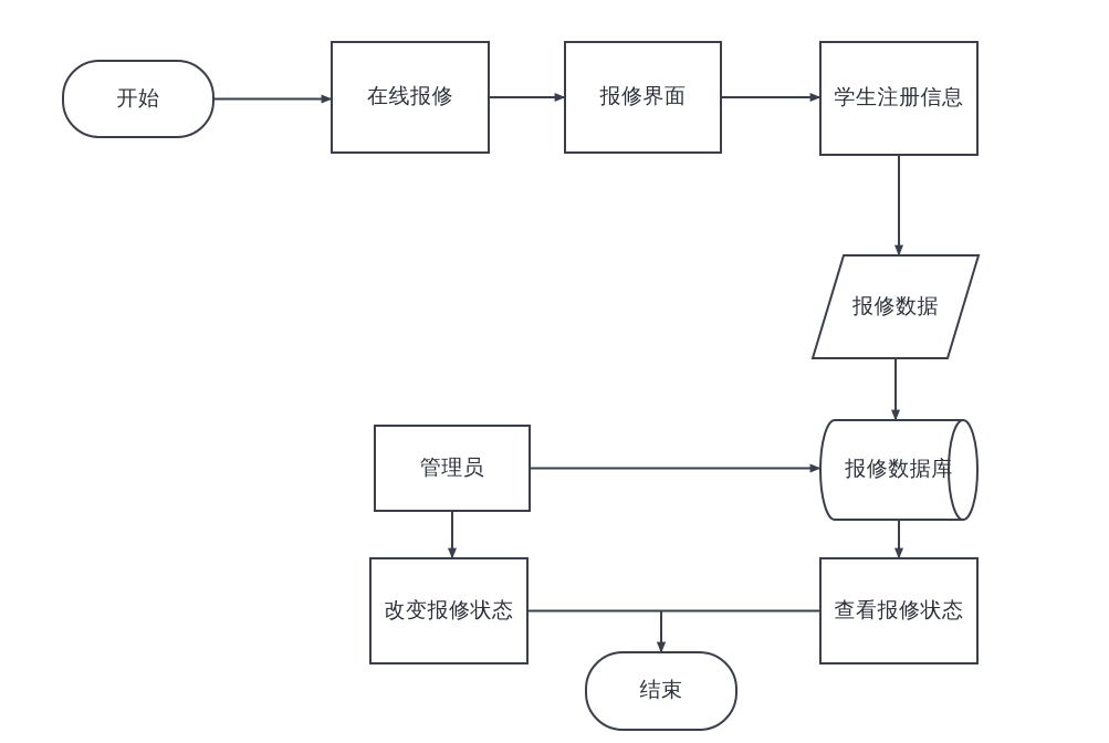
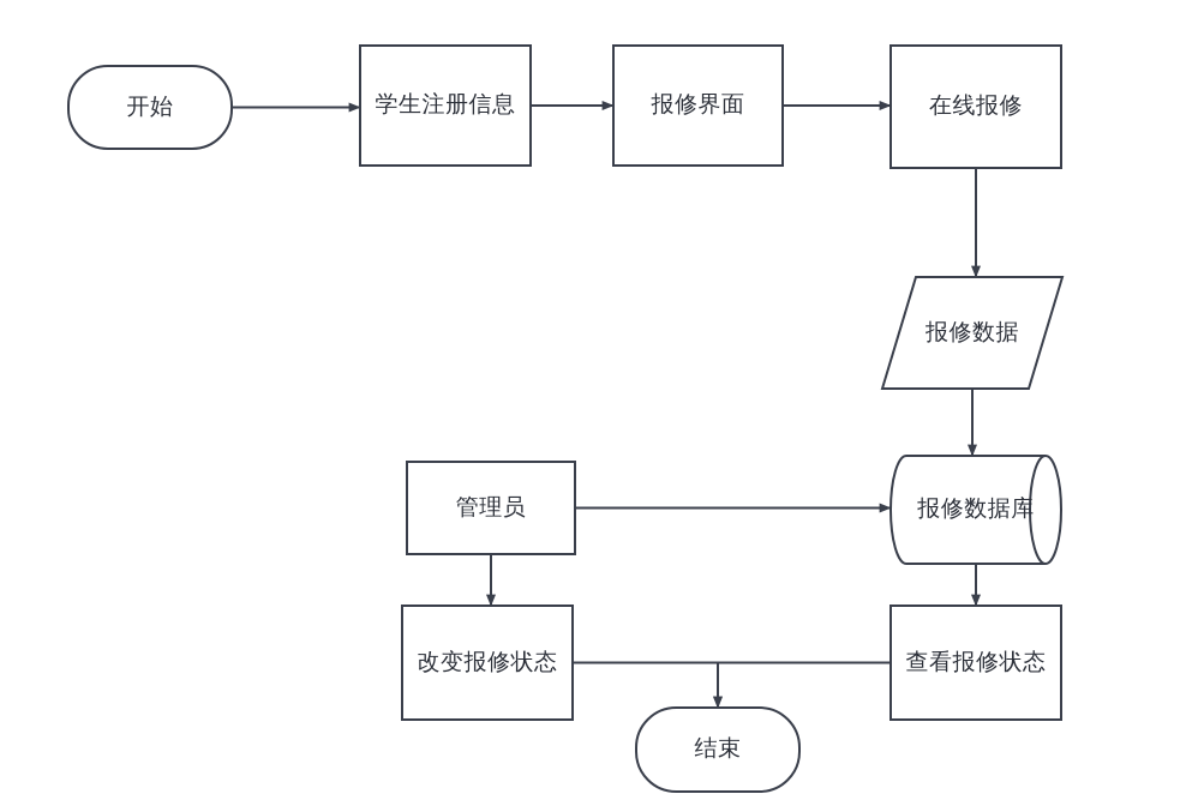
  开始
- 在线报修
+ 学生注册信息
  报修界面
- 学生注册信息
+ 在线报修
  报修数据
  报修数据库
  管理员
  改变报修状态
  查看报修状态
  结束
